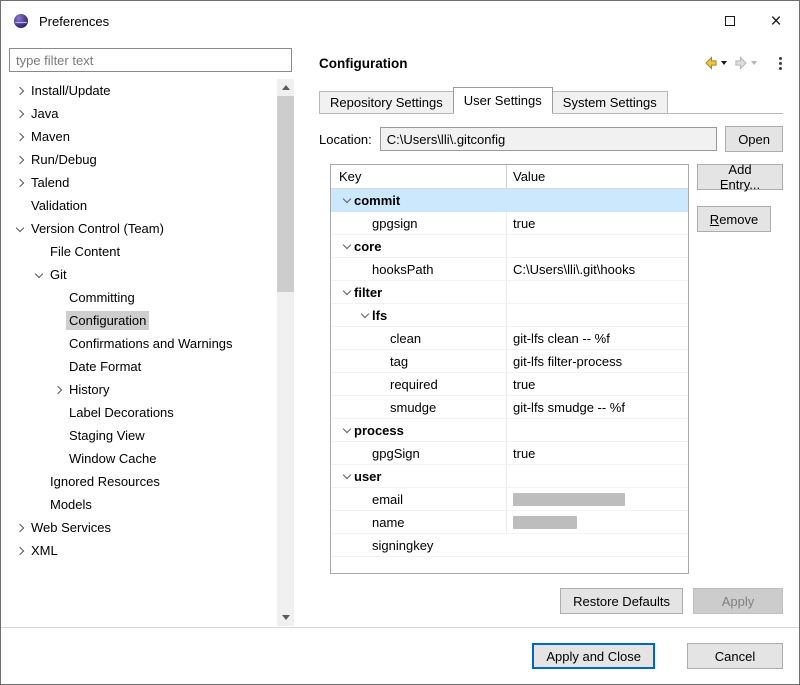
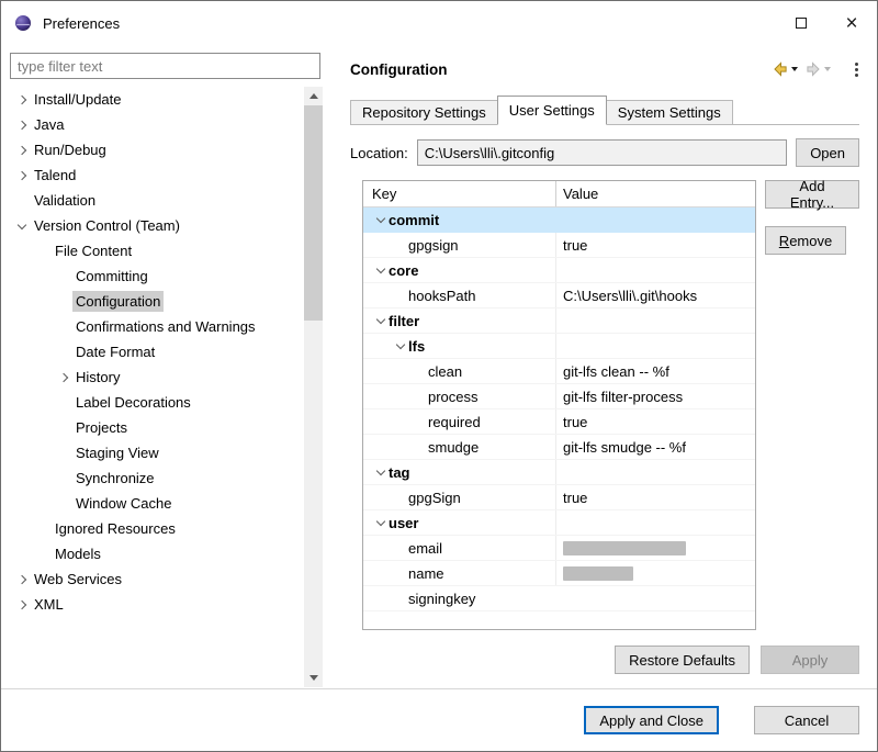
  Preferences
  ×
  type filter text
  Install/Update
  Java
- Maven
  Run/Debug
  Talend
  Validation
  Version Control (Team)
  File Content
- Git
  Committing
  Configuration
  Confirmations and Warnings
  Date Format
  History
  Label Decorations
+ Projects
  Staging View
+ Synchronize
  Window Cache
  Ignored Resources
  Models
  Web Services
  XML
  Configuration
  Repository Settings
  User Settings
  System Settings
  Location:
  C:\Users\lli\.gitconfig
  Open
  Key
  Value
  commit
  gpgsign
  true
  core
  hooksPath
  C:\Users\lli\.git\hooks
  filter
  lfs
  clean
  git-lfs clean -- %f
- tag
+ process
  git-lfs filter-process
  required
  true
  smudge
  git-lfs smudge -- %f
- process
+ tag
  gpgSign
  true
  user
  email
  name
  signingkey
  Add Entry...
  R
  emove
  Restore Defaults
  Apply
  Apply and Close
  Cancel
